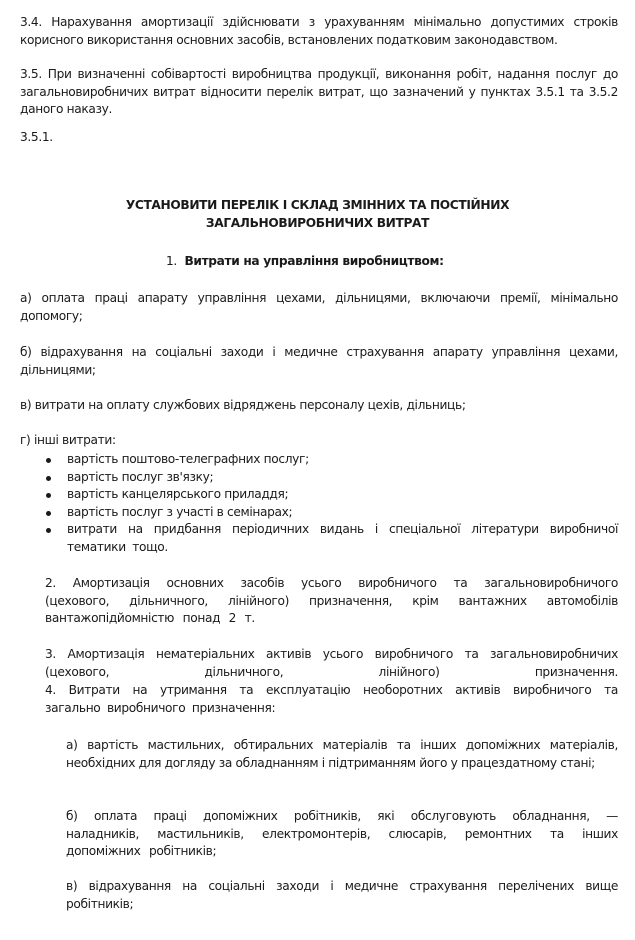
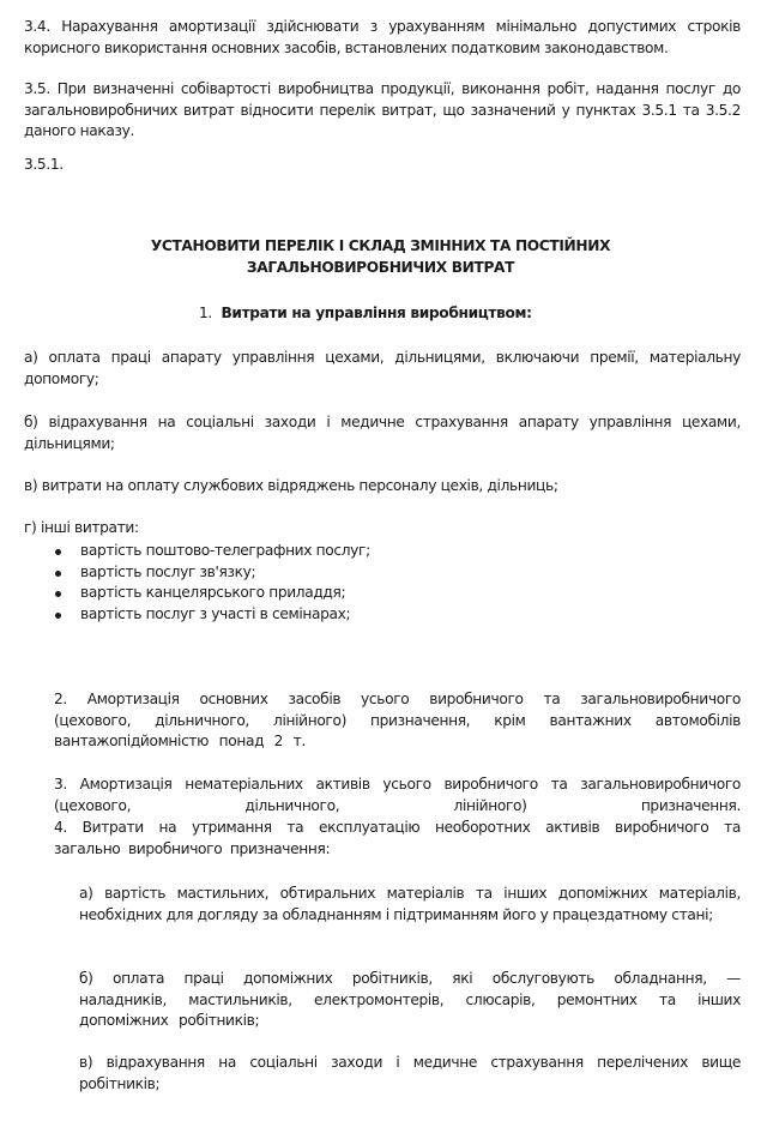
  3.4. Нарахування амортизації здійснювати з урахуванням мінімально допустимих строків корисного використання основних засобів, встановлених податковим законодавством.
  3.5. При визначенні собівартості виробництва продукції, виконання робіт, надання послуг до загальновиробничих витрат відносити перелік витрат, що зазначений у пунктах 3.5.1 та 3.5.2 даного наказу.
  3.5.1.
  УСТАНОВИТИ ПЕРЕЛІК І СКЛАД ЗМІННИХ ТА ПОСТІЙНИХ
  ЗАГАЛЬНОВИРОБНИЧИХ ВИТРАТ
  1. Витрати на управління виробництвом:
- а) оплата праці апарату управління цехами, дільницями, включаючи премії, мінімально допомогу;
+ а) оплата праці апарату управління цехами, дільницями, включаючи премії, матеріальну допомогу;
  б) відрахування на соціальні заходи і медичне страхування апарату управління цехами, дільницями;
  в) витрати на оплату службових відряджень персоналу цехів, дільниць;
  г) інші витрати:
  вартість поштово-телеграфних послуг;
  вартість послуг зв'язку;
  вартість канцелярського приладдя;
  вартість послуг з участі в семінарах;
- витрати на придбання періодичних видань і спеціальної літератури виробничої тематики тощо.
  2. Амортизація основних засобів усього виробничого та загальновиробничого (цехового, дільничного, лінійного) призначення, крім вантажних автомобілів вантажопідйомністю понад 2 т.
- 3. Амортизація нематеріальних активів усього виробничого та загальновиробничих (цехового, дільничного, лінійного) призначення.
+ 3. Амортизація нематеріальних активів усього виробничого та загальновиробничого (цехового, дільничного, лінійного) призначення.
  4. Витрати на утримання та експлуатацію необоротних активів виробничого та загально виробничого призначення:
  а) вартість мастильних, обтиральних матеріалів та інших допоміжних матеріалів, необхідних для догляду за обладнанням і підтриманням його у працездатному стані;
  б) оплата праці допоміжних робітників, які обслуговують обладнання, — наладників, мастильників, електромонтерів, слюсарів, ремонтних та інших допоміжних робітників;
  в) відрахування на соціальні заходи і медичне страхування перелічених вище робітників;
